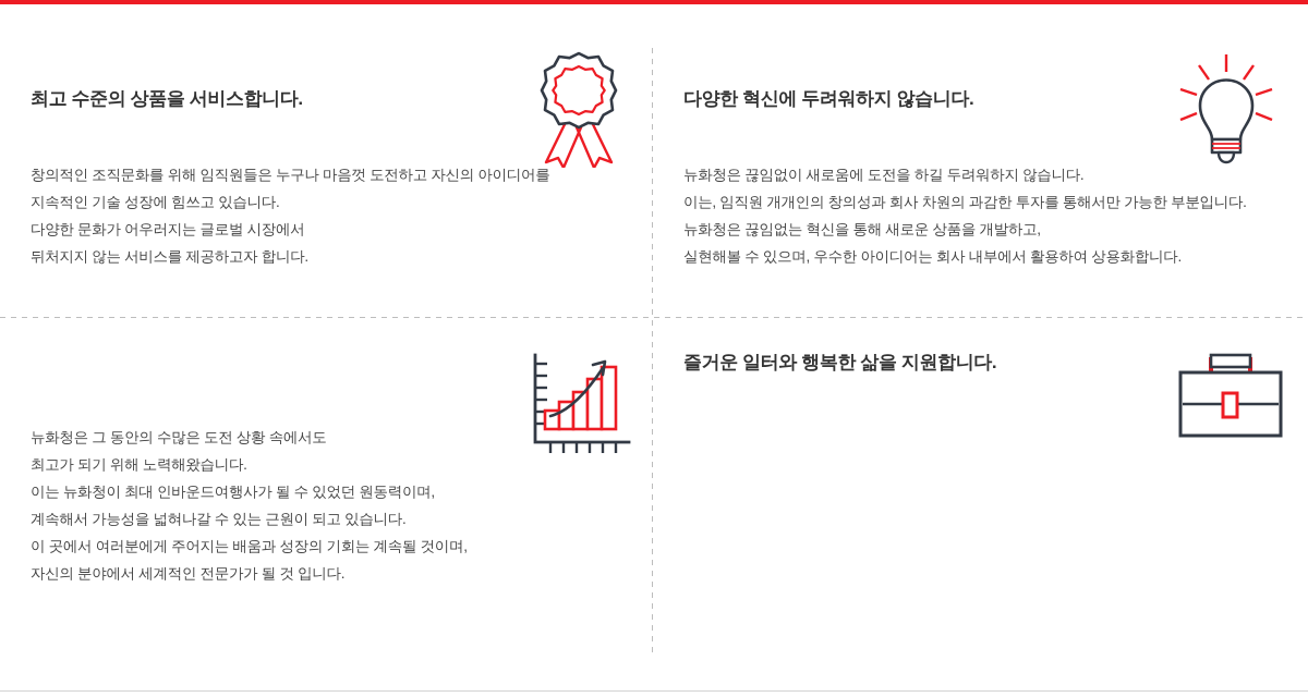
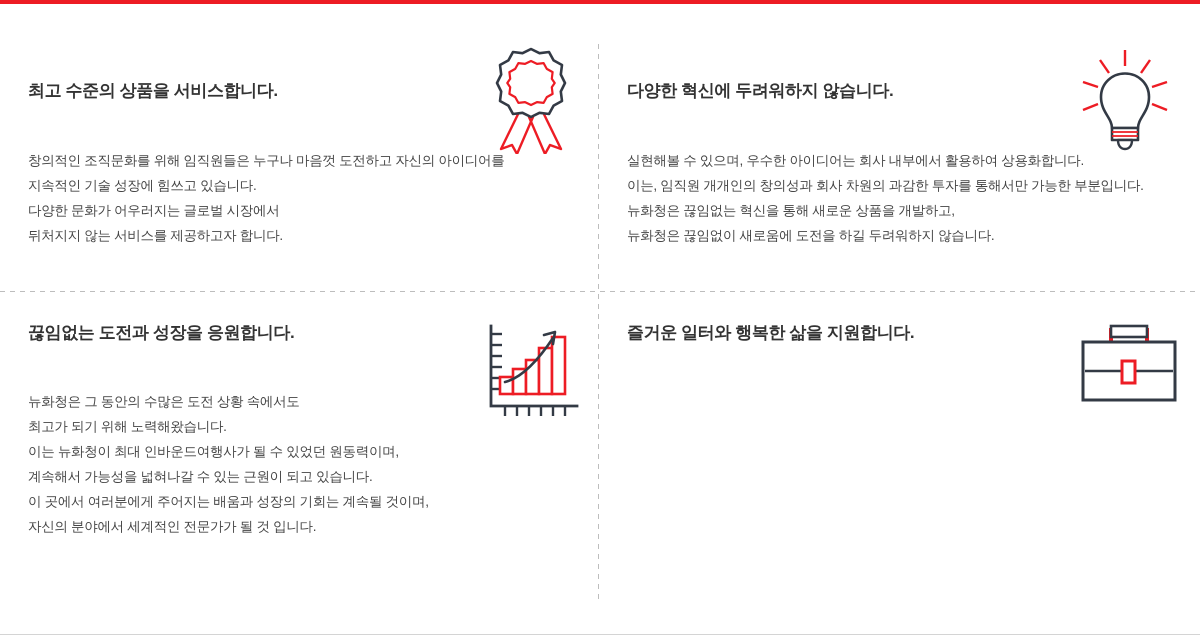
  최고 수준의 상품을 서비스합니다.
  창의적인 조직문화를 위해 임직원들은 누구나 마음껏 도전하고 자신의 아이디어를
  지속적인 기술 성장에 힘쓰고 있습니다.
  다양한 문화가 어우러지는 글로벌 시장에서
  뒤처지지 않는 서비스를 제공하고자 합니다.
  다양한 혁신에 두려워하지 않습니다.
- 뉴화청은 끊임없이 새로움에 도전을 하길 두려워하지 않습니다.
+ 실현해볼 수 있으며, 우수한 아이디어는 회사 내부에서 활용하여 상용화합니다.
  이는, 임직원 개개인의 창의성과 회사 차원의 과감한 투자를 통해서만 가능한 부분입니다.
  뉴화청은 끊임없는 혁신을 통해 새로운 상품을 개발하고,
- 실현해볼 수 있으며, 우수한 아이디어는 회사 내부에서 활용하여 상용화합니다.
+ 뉴화청은 끊임없이 새로움에 도전을 하길 두려워하지 않습니다.
+ 끊임없는 도전과 성장을 응원합니다.
  뉴화청은 그 동안의 수많은 도전 상황 속에서도
  최고가 되기 위해 노력해왔습니다.
  이는 뉴화청이 최대 인바운드여행사가 될 수 있었던 원동력이며,
  계속해서 가능성을 넓혀나갈 수 있는 근원이 되고 있습니다.
  이 곳에서 여러분에게 주어지는 배움과 성장의 기회는 계속될 것이며,
  자신의 분야에서 세계적인 전문가가 될 것 입니다.
  즐거운 일터와 행복한 삶을 지원합니다.
